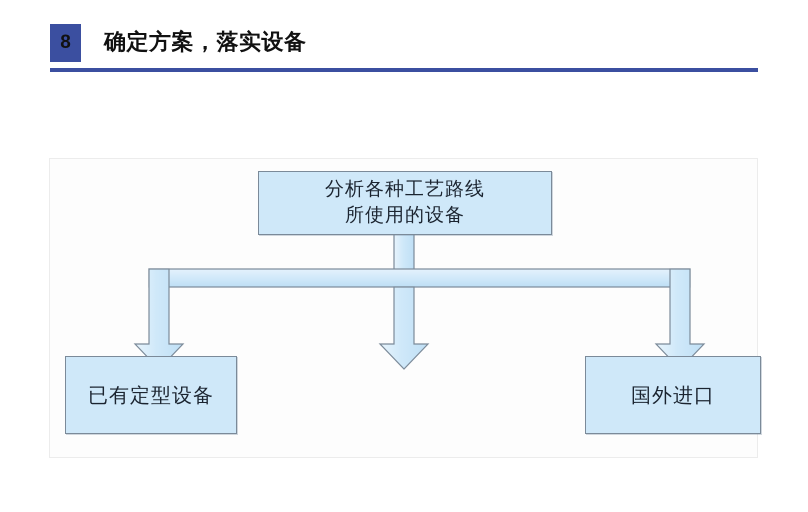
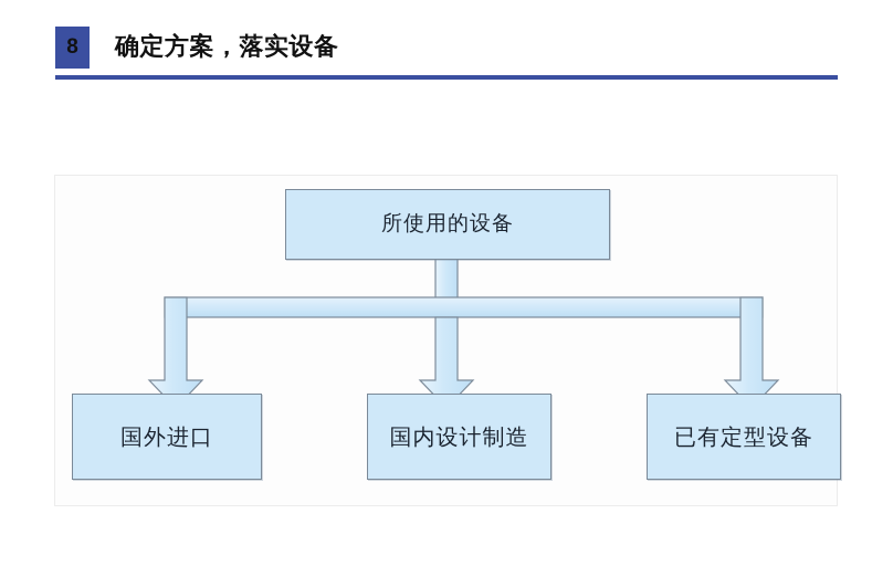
  8
  确定方案，落实设备
- 分析各种工艺路线
  所使用的设备
- 已有定型设备
+ 国外进口
+ 国内设计制造
- 国外进口
+ 已有定型设备
